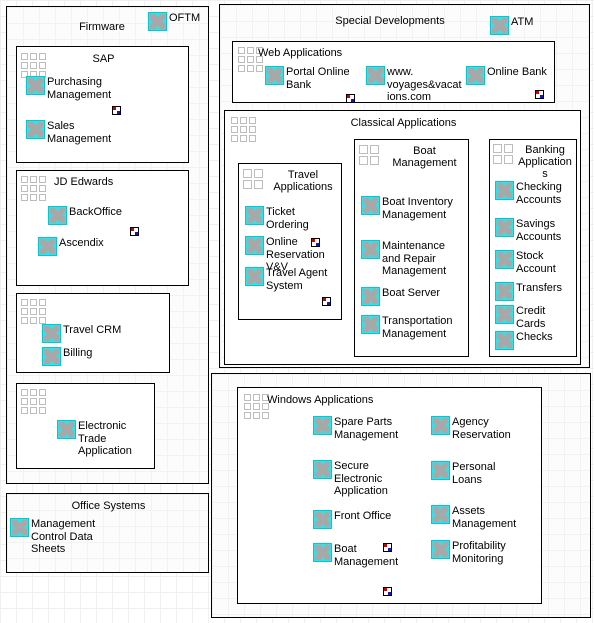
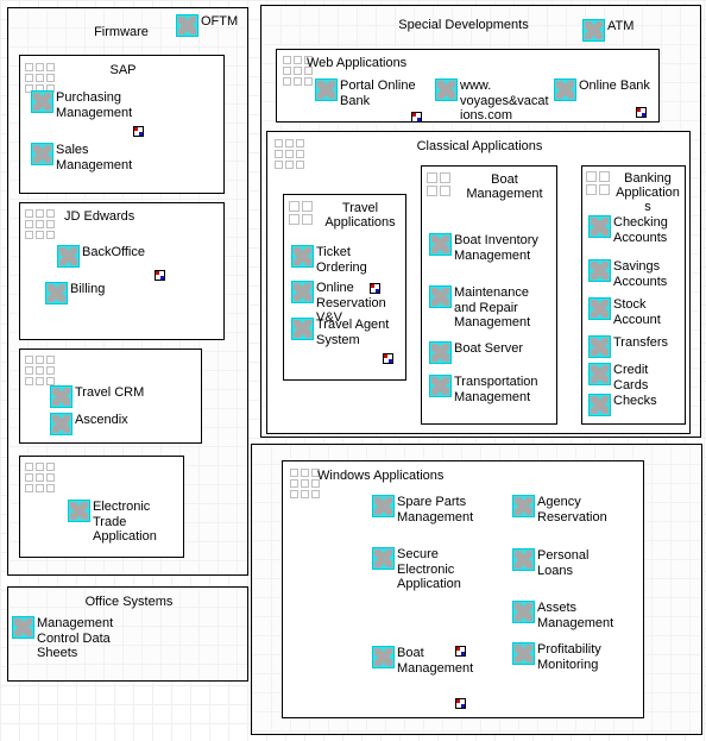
  Firmware
  OFTM
  SAP
  Purchasing
  Management
  Sales
  Management
  JD Edwards
  BackOffice
- Ascendix
+ Billing
  Travel CRM
- Billing
+ Ascendix
  Electronic
  Trade
  Application
  Office Systems
  Management
  Control Data
  Sheets
  Special Developments
  ATM
  Web Applications
  Portal Online
  Bank
  www.
  voyages&vacat
  ions.com
  Online Bank
  Classical Applications
  Travel
  Applications
  Ticket
  Ordering
  Online
  Reservation
  V&V
  Travel Agent
  System
  Boat
  Management
  Boat Inventory
  Management
  Maintenance
  and Repair
  Management
  Boat Server
  Transportation
  Management
  Banking
  Application
  s
  Checking
  Accounts
  Savings
  Accounts
  Stock
  Account
  Transfers
  Credit
  Cards
  Checks
  Windows Applications
  Spare Parts
  Management
  Secure
  Electronic
  Application
- Front Office
  Boat
  Management
  Agency
  Reservation
  Personal
  Loans
  Assets
  Management
  Profitability
  Monitoring
